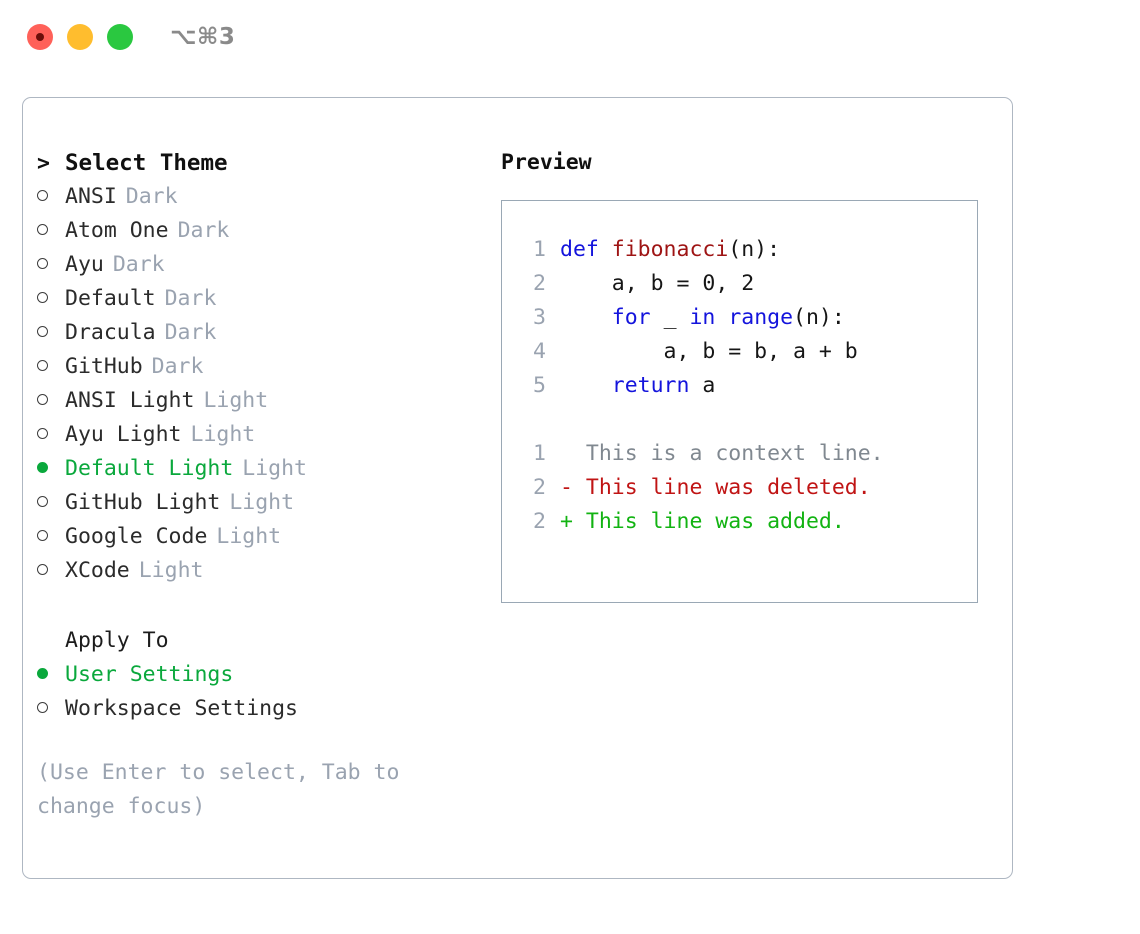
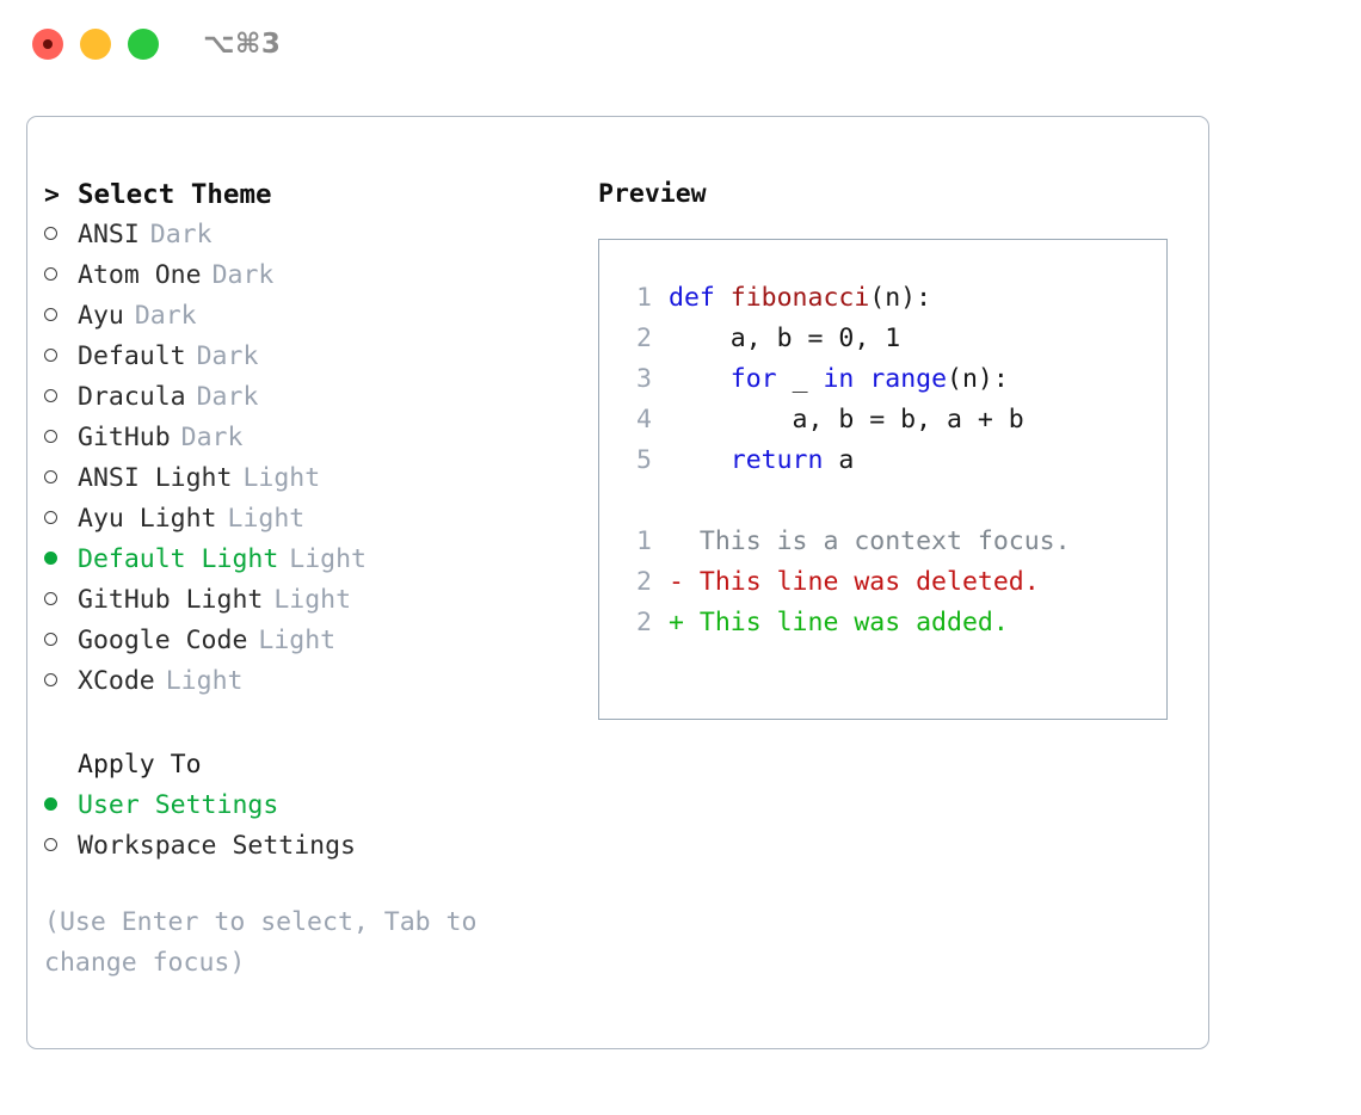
  ⌥⌘3
  >
  Select Theme
  ANSI
  Dark
  Atom One
  Dark
  Ayu
  Dark
  Default
  Dark
  Dracula
  Dark
  GitHub
  Dark
  ANSI Light
  Light
  Ayu Light
  Light
  Default Light
  Light
  GitHub Light
  Light
  Google Code
  Light
  XCode
  Light
  Apply To
  User Settings
  Workspace Settings
  (Use Enter to select, Tab to change focus)
  Preview
  1
  def fibonacci(n):
  2
- a, b = 0, 2
+ a, b = 0, 1
  3
  for _ in range(n):
  4
  a, b = b, a + b
  5
  return a
  1
- This is a context line.
+ This is a context focus.
  2
  - This line was deleted.
  2
  + This line was added.
